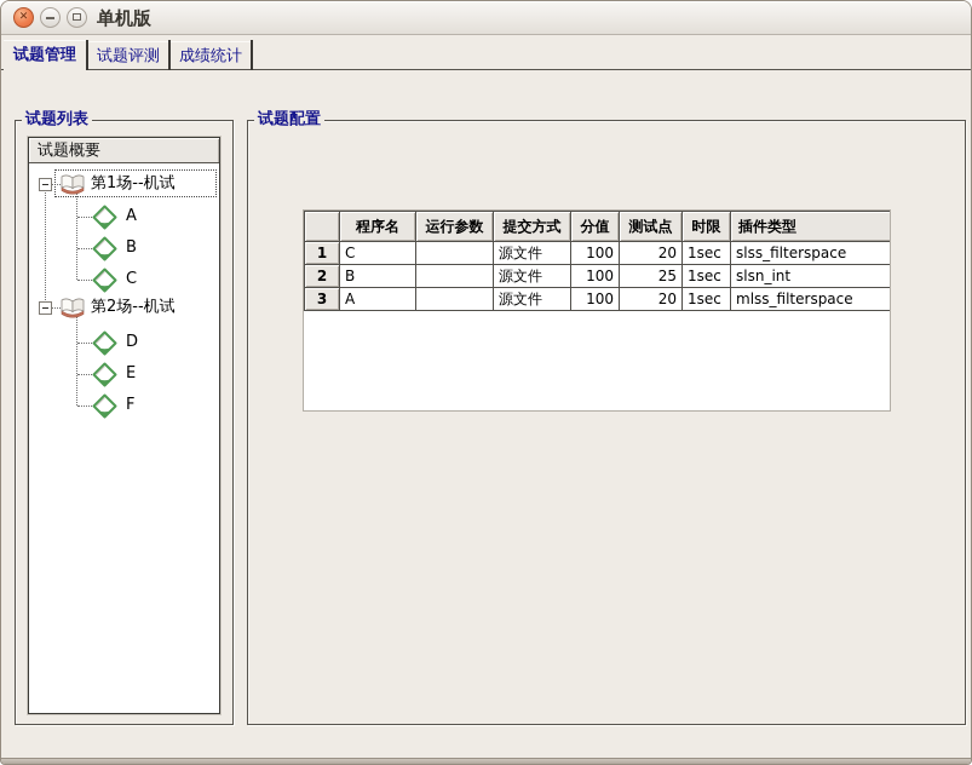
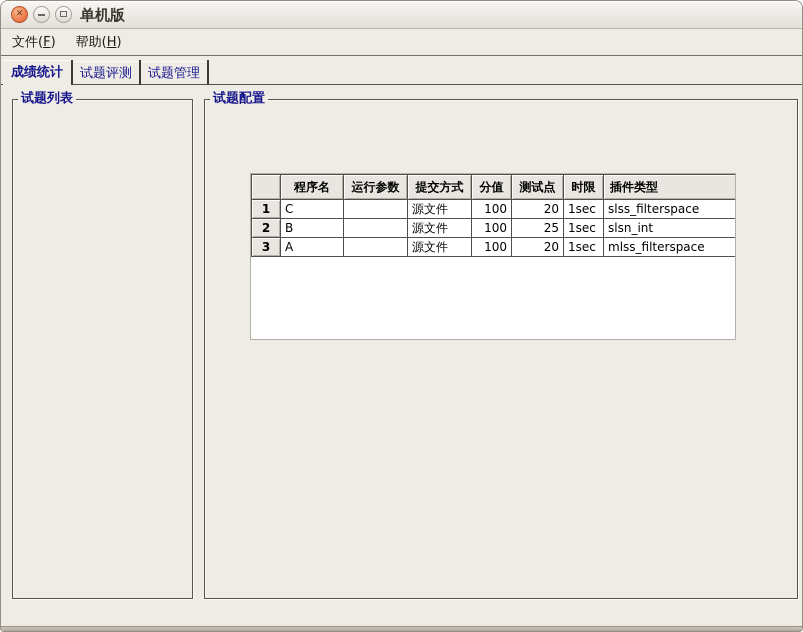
  ✕
  单机版
+ 文件(F)
+ 帮助(H)
- 试题管理
+ 成绩统计
  试题评测
- 成绩统计
+ 试题管理
  试题列表
- 试题概要
- 第1场--机试
- A
- B
- C
- 第2场--机试
- D
- E
- F
  试题配置
  	程序名	运行参数	提交方式	分值	测试点	时限	插件类型
  1	C		源文件	100	20	1sec	slss_filterspace
  2	B		源文件	100	25	1sec	slsn_int
  3	A		源文件	100	20	1sec	mlss_filterspace
